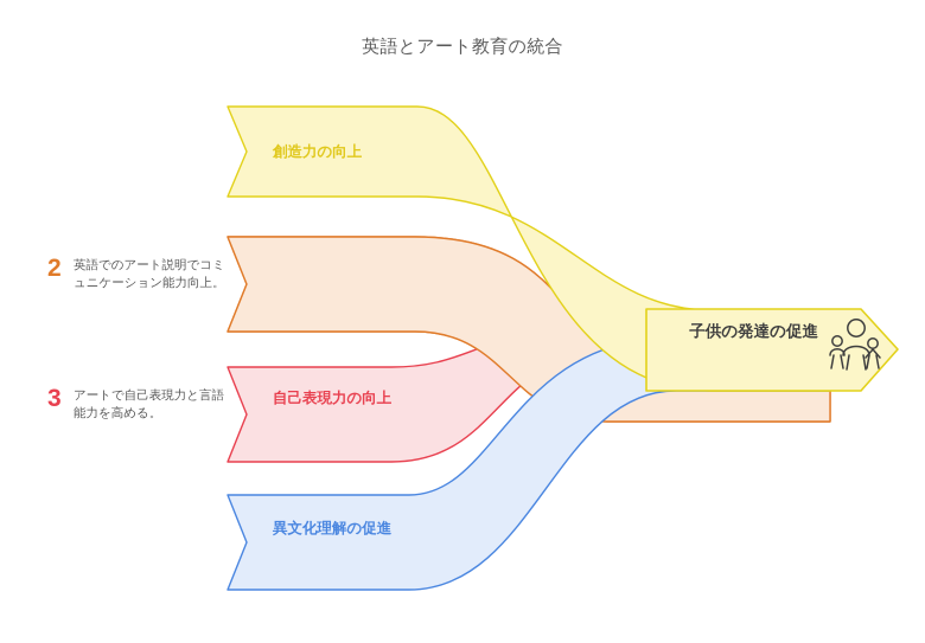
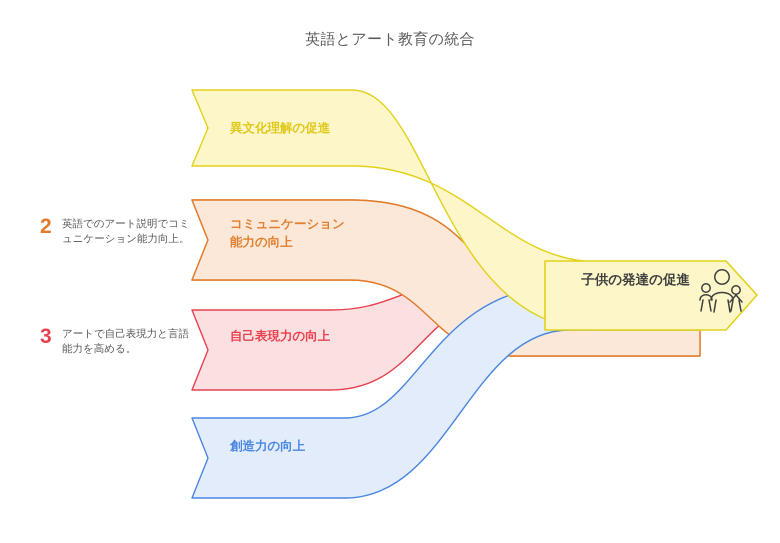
  英語とアート教育の統合
  2
  英語でのアート説明でコミュニケーション能力向上。
  3
  アートで自己表現力と言語能力を高める。
- 創造力の向上
+ 異文化理解の促進
+ コミュニケーション能力の向上
  自己表現力の向上
- 異文化理解の促進
+ 創造力の向上
  子供の発達の促進
